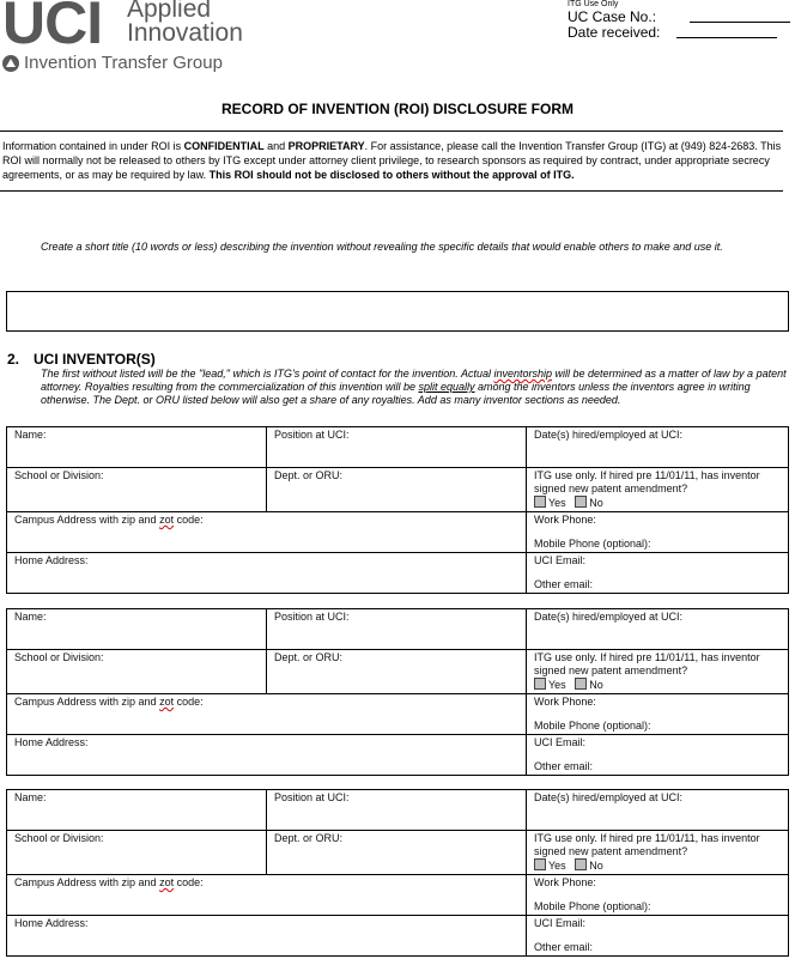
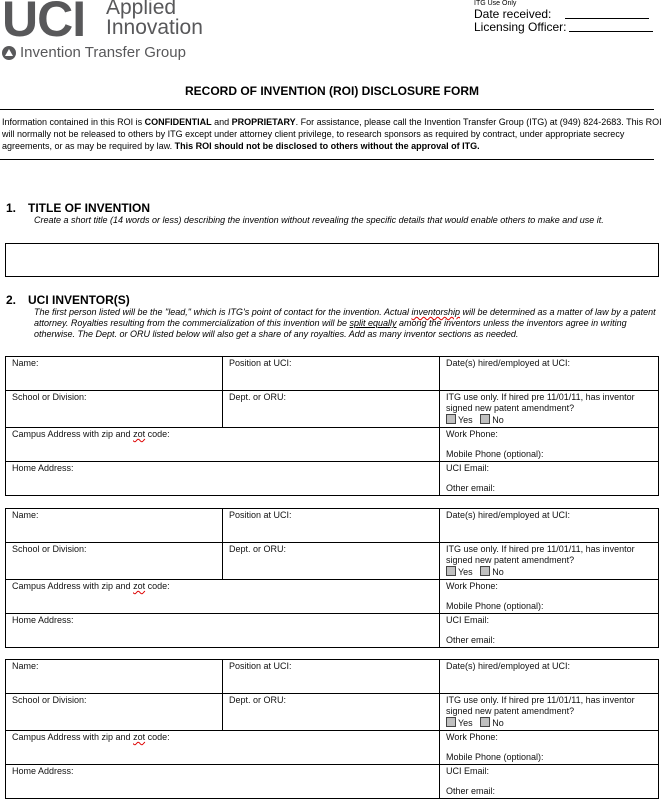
  UCI
  Applied
  Innovation
  Invention Transfer Group
- UC Case No.:
  Date received:
+ Licensing Officer:
  RECORD OF INVENTION (ROI) DISCLOSURE FORM
- Information contained in under ROI is CONFIDENTIAL and PROPRIETARY. For assistance, please call the Invention Transfer Group (ITG) at (949) 824-2683. This ROI will normally not be released to others by ITG except under attorney client privilege, to research sponsors as required by contract, under appropriate secrecy agreements, or as may be required by law. This ROI should not be disclosed to others without the approval of ITG.
+ Information contained in this ROI is CONFIDENTIAL and PROPRIETARY. For assistance, please call the Invention Transfer Group (ITG) at (949) 824-2683. This ROI will normally not be released to others by ITG except under attorney client privilege, to research sponsors as required by contract, under appropriate secrecy agreements, or as may be required by law. This ROI should not be disclosed to others without the approval of ITG.
+ 1. TITLE OF INVENTION
- Create a short title (10 words or less) describing the invention without revealing the specific details that would enable others to make and use it.
+ Create a short title (14 words or less) describing the invention without revealing the specific details that would enable others to make and use it.
  2. UCI INVENTOR(S)
- The first without listed will be the "lead," which is ITG's point of contact for the invention. Actual inventorship will be determined as a matter of law by a patent attorney. Royalties resulting from the commercialization of this invention will be split equally among the inventors unless the inventors agree in writing otherwise. The Dept. or ORU listed below will also get a share of any royalties. Add as many inventor sections as needed.
+ The first person listed will be the "lead," which is ITG's point of contact for the invention. Actual inventorship will be determined as a matter of law by a patent attorney. Royalties resulting from the commercialization of this invention will be split equally among the inventors unless the inventors agree in writing otherwise. The Dept. or ORU listed below will also get a share of any royalties. Add as many inventor sections as needed.
  Name:	Position at UCI:	Date(s) hired/employed at UCI:
  School or Division:	Dept. or ORU:	ITG use only. If hired pre 11/01/11, has inventor signed new patent amendment? Yes No
  Campus Address with zip and zot code:	Work Phone: Mobile Phone (optional):
  Home Address:	UCI Email: Other email:
  Name:	Position at UCI:	Date(s) hired/employed at UCI:
  School or Division:	Dept. or ORU:	ITG use only. If hired pre 11/01/11, has inventor signed new patent amendment? Yes No
  Campus Address with zip and zot code:	Work Phone: Mobile Phone (optional):
  Home Address:	UCI Email: Other email:
  Name:	Position at UCI:	Date(s) hired/employed at UCI:
  School or Division:	Dept. or ORU:	ITG use only. If hired pre 11/01/11, has inventor signed new patent amendment? Yes No
  Campus Address with zip and zot code:	Work Phone: Mobile Phone (optional):
  Home Address:	UCI Email: Other email:
